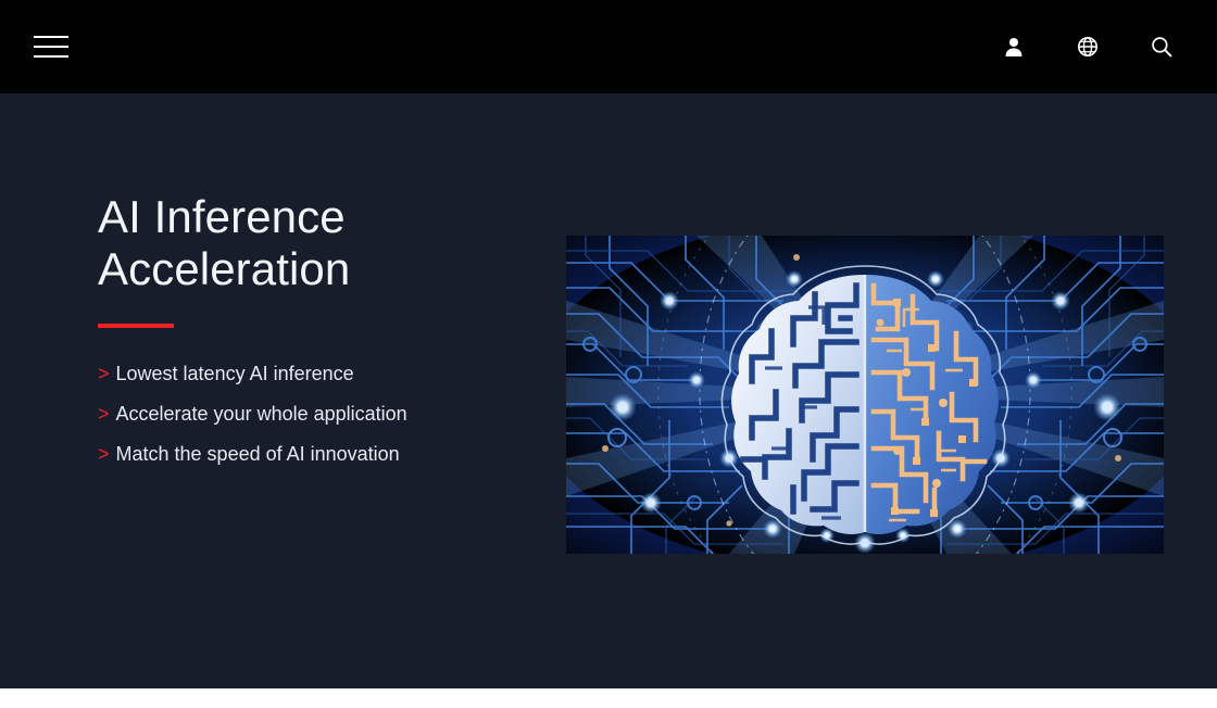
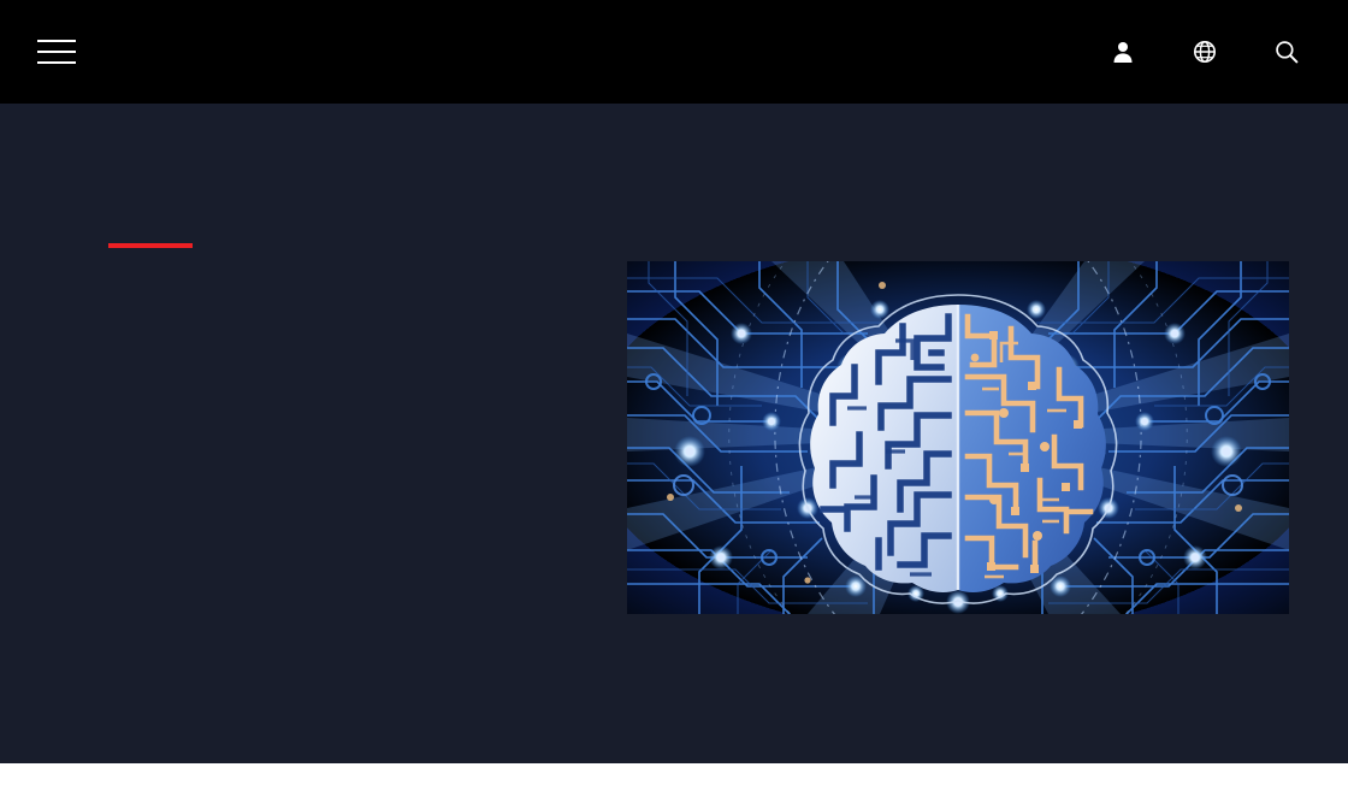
- AI Inference
- Acceleration
- > Lowest latency AI inference
- > Accelerate your whole application
- > Match the speed of AI innovation
